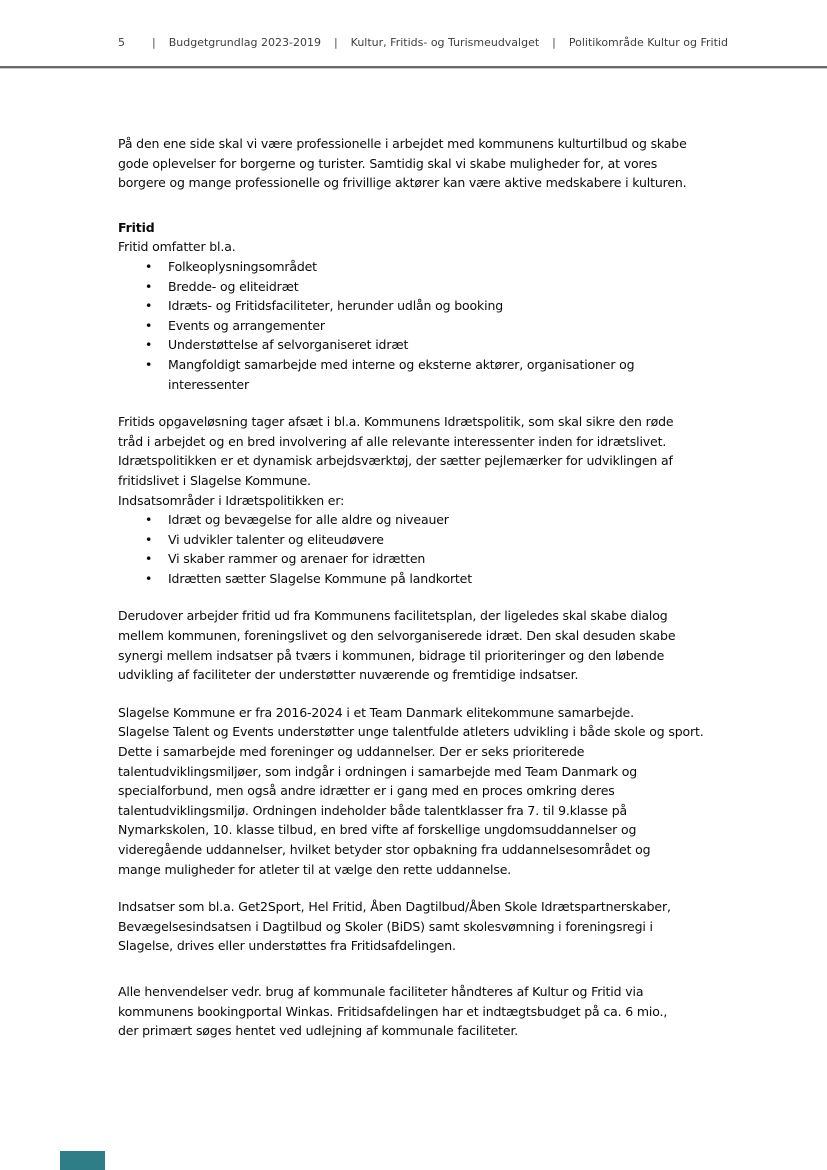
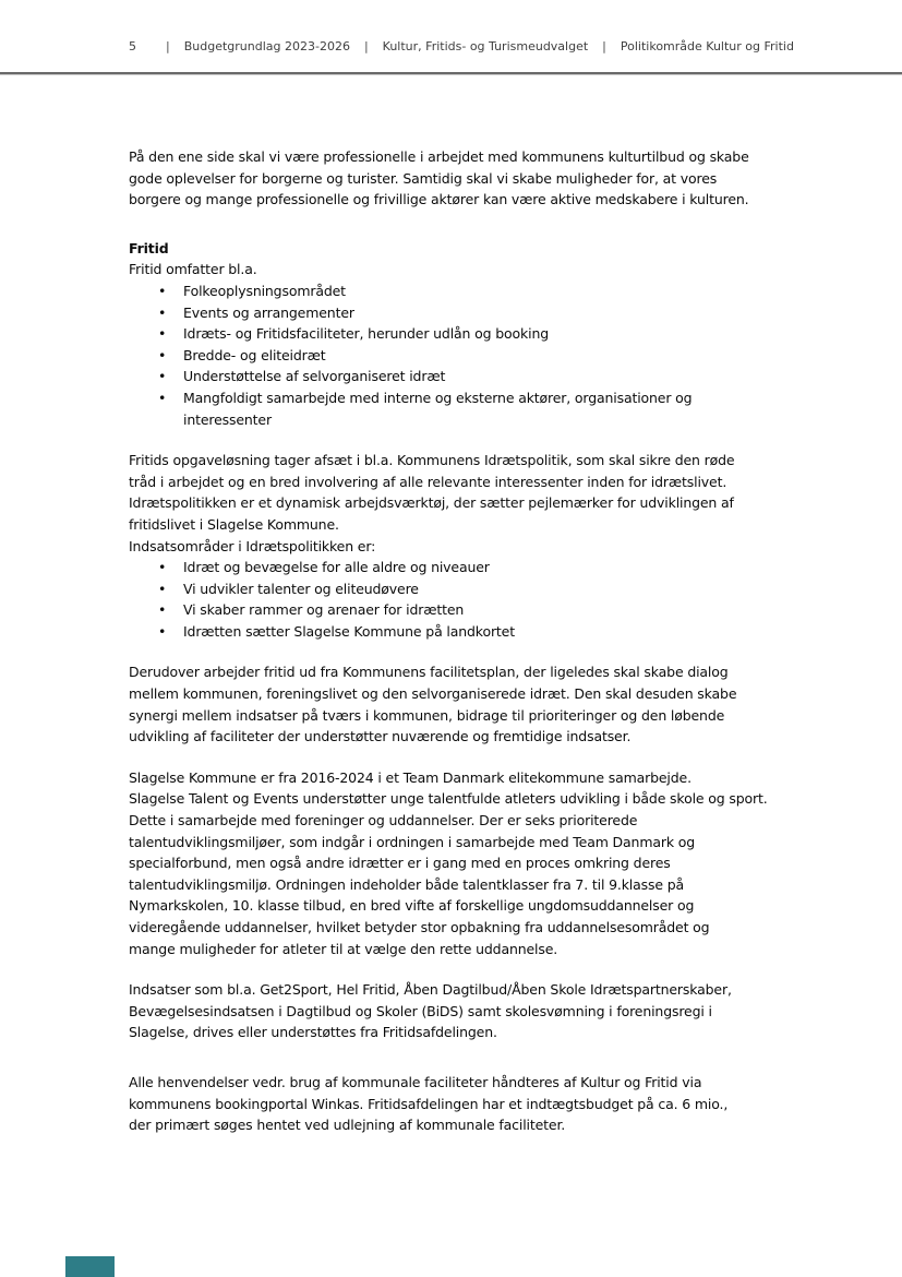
  5
  |
- Budgetgrundlag 2023-2019
+ Budgetgrundlag 2023-2026
  |
  Kultur, Fritids- og Turismeudvalget
  |
  Politikområde Kultur og Fritid
  På den ene side skal vi være professionelle i arbejdet med kommunens kulturtilbud og skabe
  gode oplevelser for borgerne og turister. Samtidig skal vi skabe muligheder for, at vores
  borgere og mange professionelle og frivillige aktører kan være aktive medskabere i kulturen.
  Fritid
  Fritid omfatter bl.a.
  Folkeoplysningsområdet
- Bredde- og eliteidræt
+ Events og arrangementer
  Idræts- og Fritidsfaciliteter, herunder udlån og booking
- Events og arrangementer
+ Bredde- og eliteidræt
  Understøttelse af selvorganiseret idræt
  Mangfoldigt samarbejde med interne og eksterne aktører, organisationer og
  interessenter
  Fritids opgaveløsning tager afsæt i bl.a. Kommunens Idrætspolitik, som skal sikre den røde
  tråd i arbejdet og en bred involvering af alle relevante interessenter inden for idrætslivet.
  Idrætspolitikken er et dynamisk arbejdsværktøj, der sætter pejlemærker for udviklingen af
  fritidslivet i Slagelse Kommune.
  Indsatsområder i Idrætspolitikken er:
  Idræt og bevægelse for alle aldre og niveauer
  Vi udvikler talenter og eliteudøvere
  Vi skaber rammer og arenaer for idrætten
  Idrætten sætter Slagelse Kommune på landkortet
  Derudover arbejder fritid ud fra Kommunens facilitetsplan, der ligeledes skal skabe dialog
  mellem kommunen, foreningslivet og den selvorganiserede idræt. Den skal desuden skabe
  synergi mellem indsatser på tværs i kommunen, bidrage til prioriteringer og den løbende
  udvikling af faciliteter der understøtter nuværende og fremtidige indsatser.
  Slagelse Kommune er fra 2016-2024 i et Team Danmark elitekommune samarbejde.
  Slagelse Talent og Events understøtter unge talentfulde atleters udvikling i både skole og sport.
  Dette i samarbejde med foreninger og uddannelser. Der er seks prioriterede
  talentudviklingsmiljøer, som indgår i ordningen i samarbejde med Team Danmark og
  specialforbund, men også andre idrætter er i gang med en proces omkring deres
  talentudviklingsmiljø. Ordningen indeholder både talentklasser fra 7. til 9.klasse på
  Nymarkskolen, 10. klasse tilbud, en bred vifte af forskellige ungdomsuddannelser og
  videregående uddannelser, hvilket betyder stor opbakning fra uddannelsesområdet og
  mange muligheder for atleter til at vælge den rette uddannelse.
  Indsatser som bl.a. Get2Sport, Hel Fritid, Åben Dagtilbud/Åben Skole Idrætspartnerskaber,
  Bevægelsesindsatsen i Dagtilbud og Skoler (BiDS) samt skolesvømning i foreningsregi i
  Slagelse, drives eller understøttes fra Fritidsafdelingen.
  Alle henvendelser vedr. brug af kommunale faciliteter håndteres af Kultur og Fritid via
  kommunens bookingportal Winkas. Fritidsafdelingen har et indtægtsbudget på ca. 6 mio.,
  der primært søges hentet ved udlejning af kommunale faciliteter.
